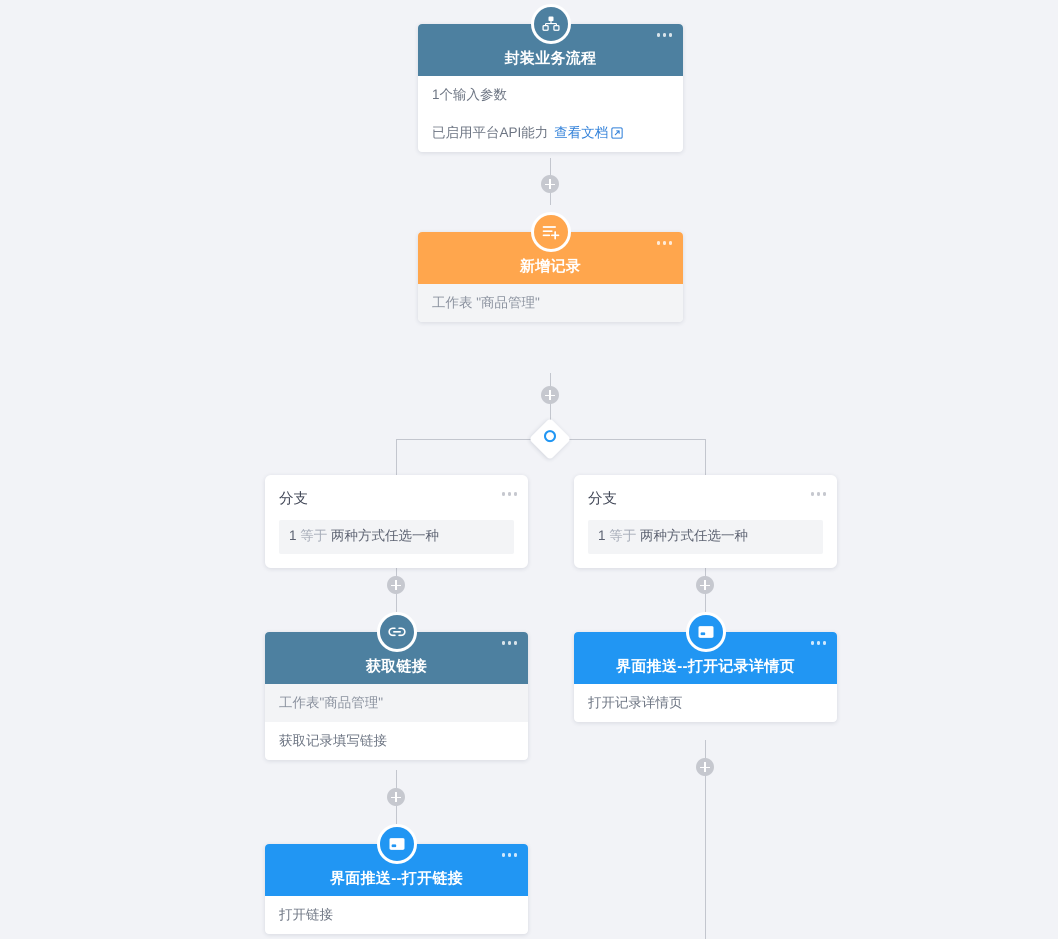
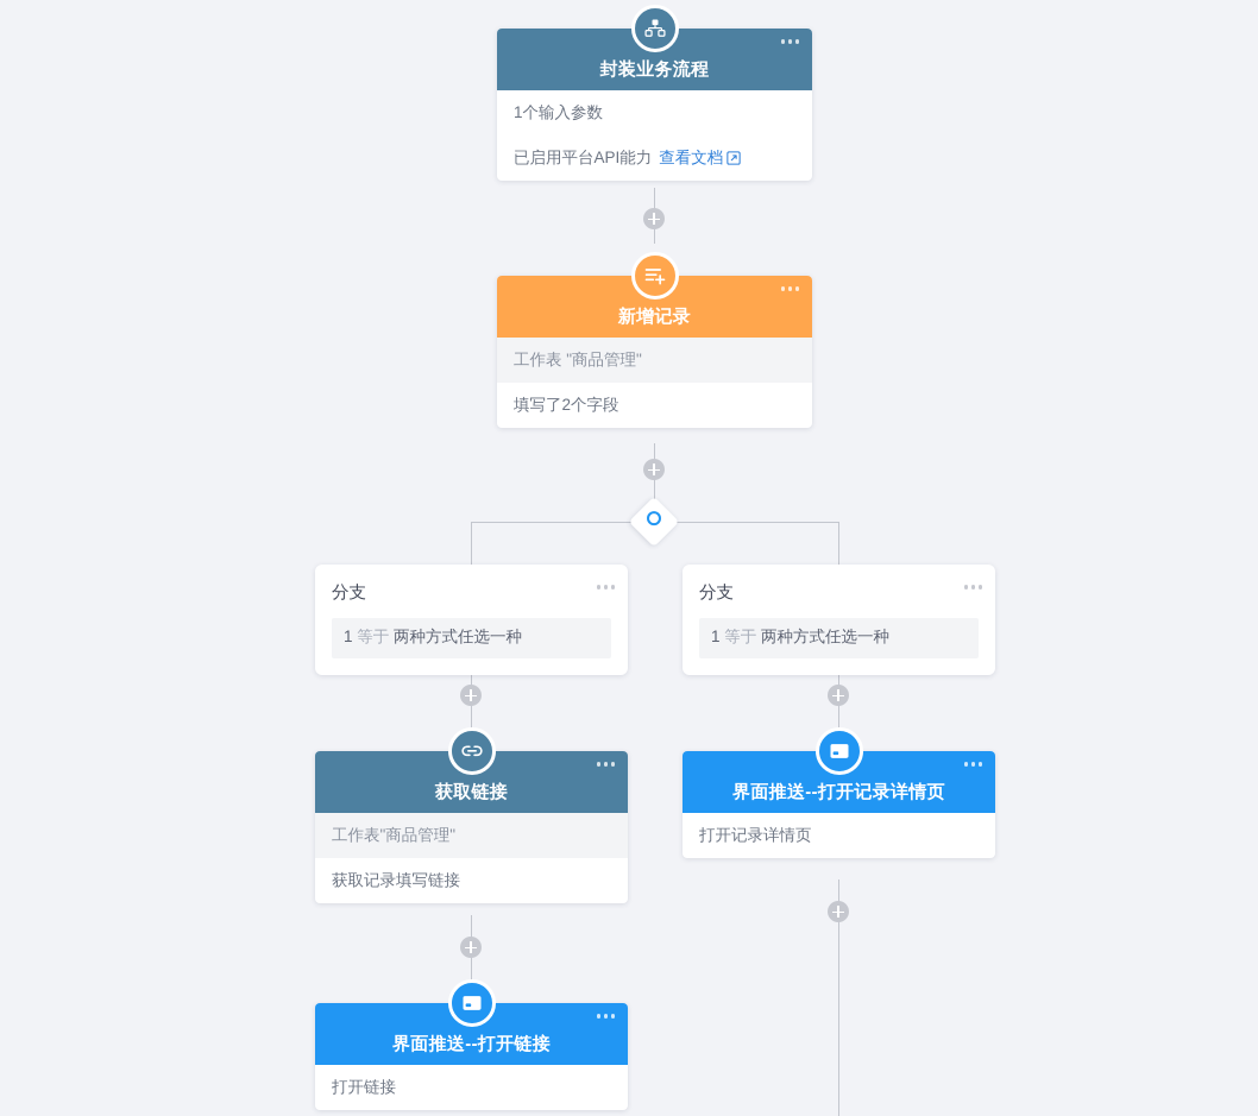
  封装业务流程
  1个输入参数
  已启用平台API能力 查看文档
  新增记录
  工作表 "商品管理"
+ 填写了2个字段
  分支
  1 等于 两种方式任选一种
  分支
  1 等于 两种方式任选一种
  获取链接
  工作表"商品管理"
  获取记录填写链接
  界面推送--打开记录详情页
  打开记录详情页
  界面推送--打开链接
  打开链接
